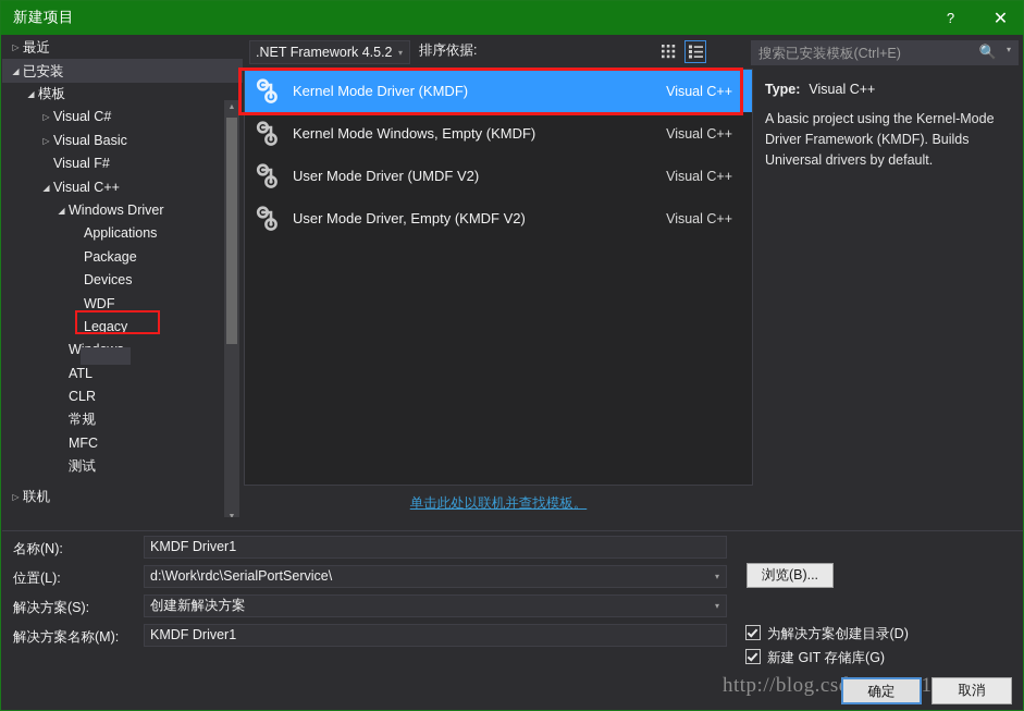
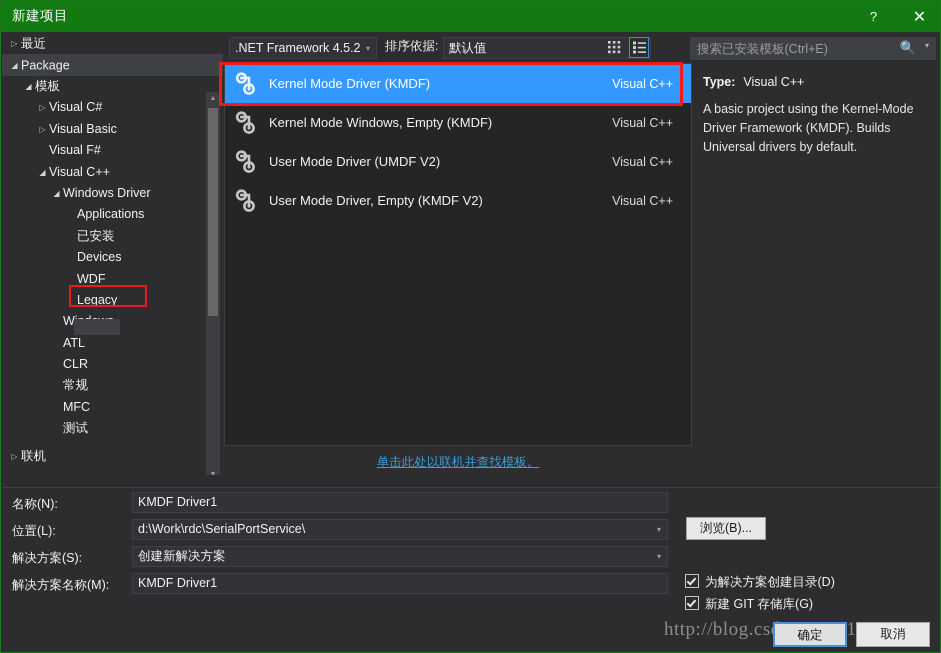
  新建项目
  ?
  ✕
  ▷ 最近
- ◢ 已安装
+ ◢ Package
  ◢ 模板
  ▷ Visual C#
  ▷ Visual Basic
  Visual F#
  ◢ Visual C++
  ◢ Windows Driver
  Applications
- Package
+ 已安装
  Devices
  WDF
  Legacy
  ATL
  CLR
  常规
  MFC
  测试
  ▷ 联机
  .NET Framework 4.5.2
  ▾
  排序依据:
+ 默认值
  Kernel Mode Driver (KMDF)
  Visual C++
  Kernel Mode Windows, Empty (KMDF)
  Visual C++
  User Mode Driver (UMDF V2)
  Visual C++
  User Mode Driver, Empty (KMDF V2)
  Visual C++
  单击此处以联机并查找模板。
  搜索已安装模板(Ctrl+E)
  🔍
  ▾
  Type: Visual C++
  A basic project using the Kernel-Mode Driver Framework (KMDF). Builds Universal drivers by default.
  名称(N):
  KMDF Driver1
  位置(L):
  d:\Work\rdc\SerialPortService\
  ▾
  浏览(B)...
  解决方案(S):
  创建新解决方案
  ▾
  解决方案名称(M):
  KMDF Driver1
  为解决方案创建目录(D)
  新建 GIT 存储库(G)
  确定
  取消
